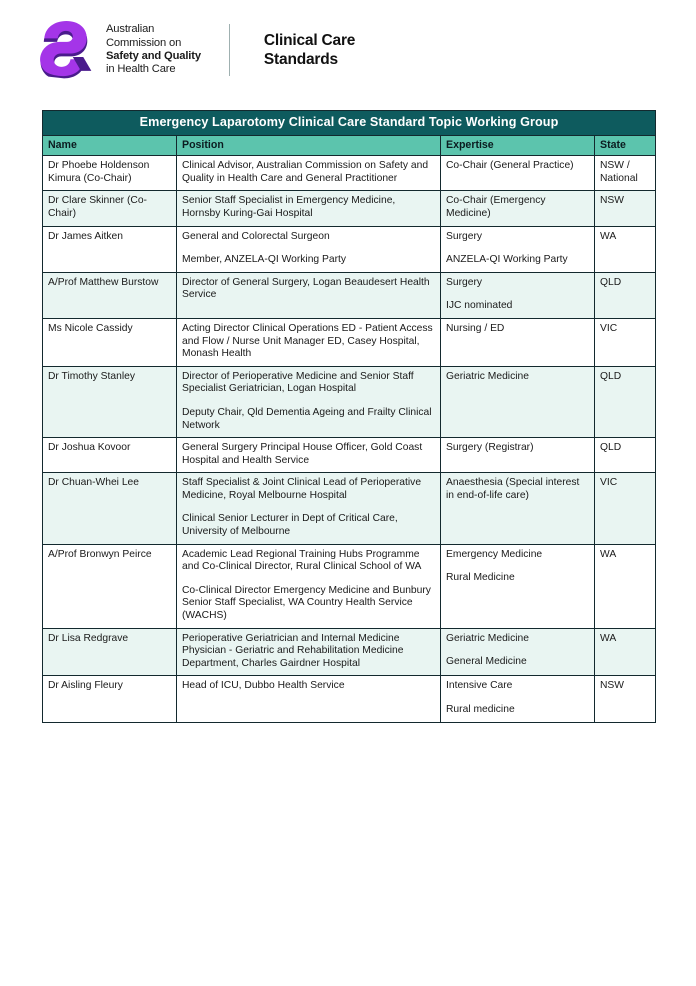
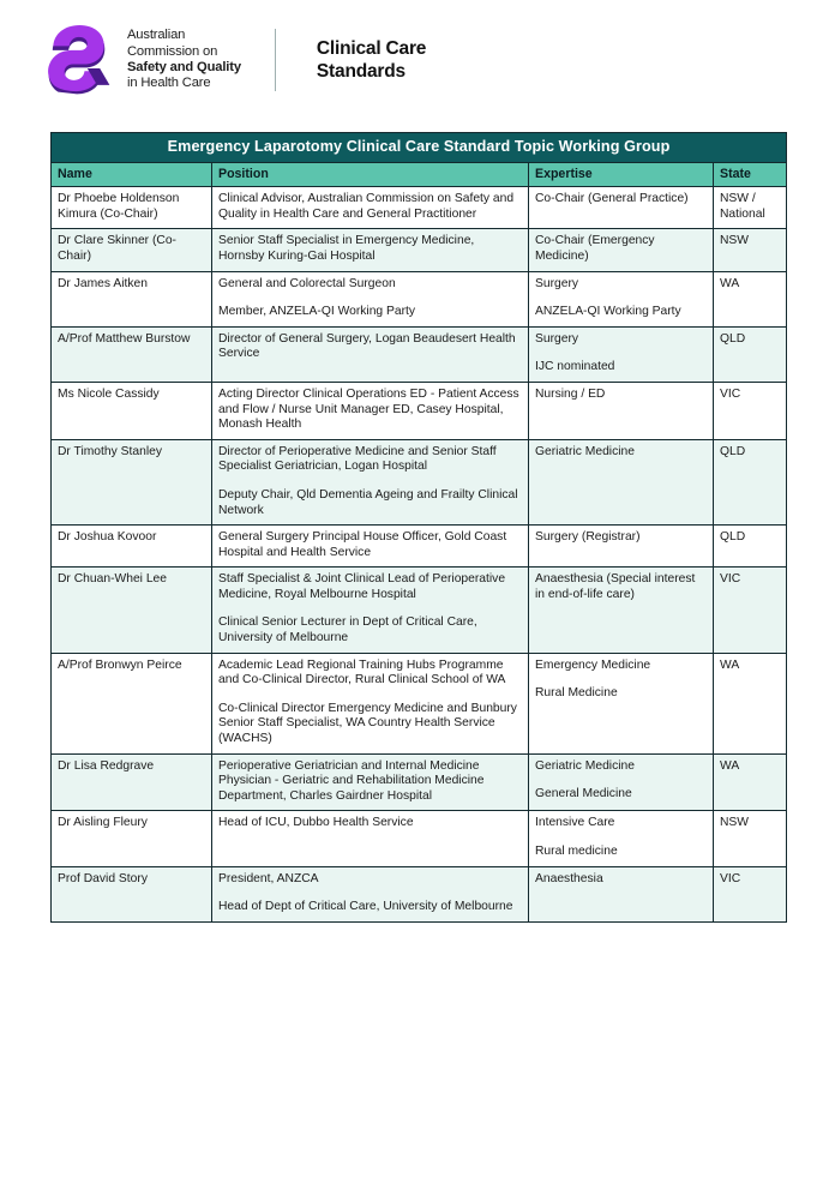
  Australian
  Commission on
  Safety and Quality
  in Health Care
  Clinical Care
  Standards
  Emergency Laparotomy Clinical Care Standard Topic Working Group
  Name	Position	Expertise	State
  Dr Phoebe Holdenson Kimura (Co-Chair)	Clinical Advisor, Australian Commission on Safety and Quality in Health Care and General Practitioner	Co-Chair (General Practice)	NSW / National
  Dr Clare Skinner (Co-Chair)	Senior Staff Specialist in Emergency Medicine, Hornsby Kuring-Gai Hospital	Co-Chair (Emergency Medicine)	NSW
  Dr James Aitken	General and Colorectal SurgeonMember, ANZELA-QI Working Party	SurgeryANZELA-QI Working Party	WA
  A/Prof Matthew Burstow	Director of General Surgery, Logan Beaudesert Health Service	SurgeryIJC nominated	QLD
  Ms Nicole Cassidy	Acting Director Clinical Operations ED - Patient Access and Flow / Nurse Unit Manager ED, Casey Hospital, Monash Health	Nursing / ED	VIC
  Dr Timothy Stanley	Director of Perioperative Medicine and Senior Staff Specialist Geriatrician, Logan HospitalDeputy Chair, Qld Dementia Ageing and Frailty Clinical Network	Geriatric Medicine	QLD
  Dr Joshua Kovoor	General Surgery Principal House Officer, Gold Coast Hospital and Health Service	Surgery (Registrar)	QLD
  Dr Chuan-Whei Lee	Staff Specialist & Joint Clinical Lead of Perioperative Medicine, Royal Melbourne HospitalClinical Senior Lecturer in Dept of Critical Care, University of Melbourne	Anaesthesia (Special interest in end-of-life care)	VIC
  A/Prof Bronwyn Peirce	Academic Lead Regional Training Hubs Programme and Co-Clinical Director, Rural Clinical School of WACo-Clinical Director Emergency Medicine and Bunbury Senior Staff Specialist, WA Country Health Service (WACHS)	Emergency MedicineRural Medicine	WA
  Dr Lisa Redgrave	Perioperative Geriatrician and Internal Medicine Physician - Geriatric and Rehabilitation Medicine Department, Charles Gairdner Hospital	Geriatric MedicineGeneral Medicine	WA
  Dr Aisling Fleury	Head of ICU, Dubbo Health Service	Intensive CareRural medicine	NSW
+ Prof David Story	President, ANZCAHead of Dept of Critical Care, University of Melbourne	Anaesthesia	VIC
